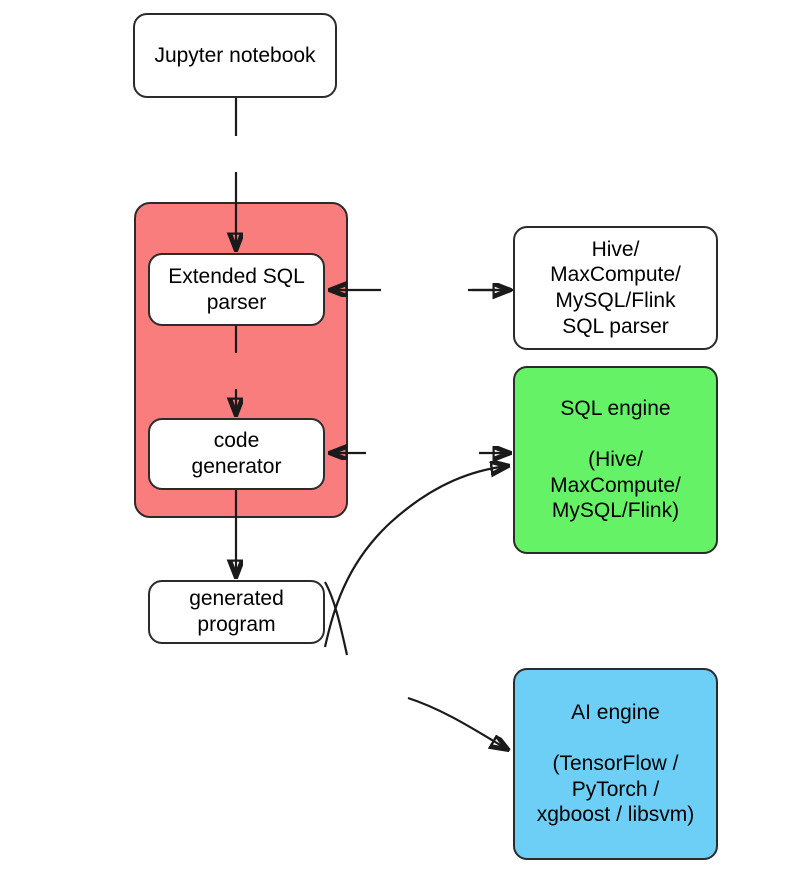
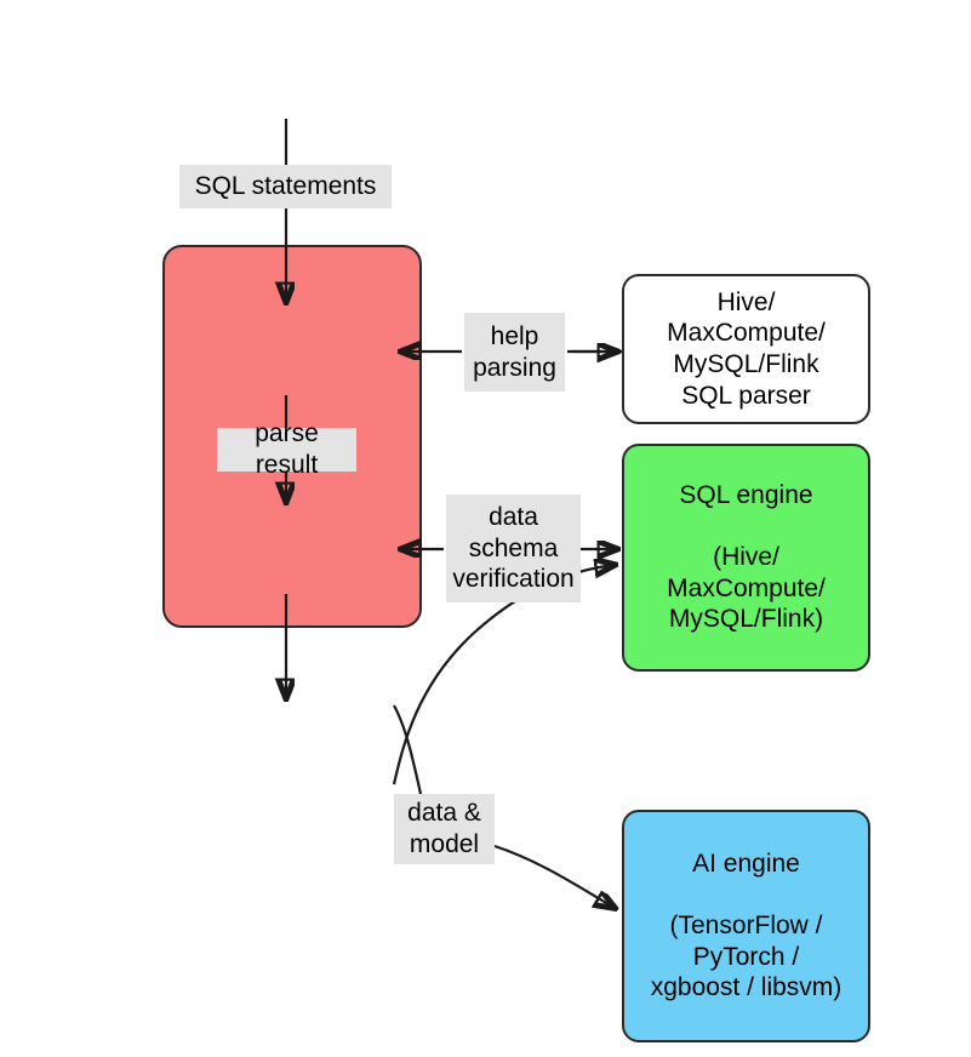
- Jupyter notebook
- Extended SQL
- parser
- code
- generator
- generated
- program
  Hive/
  MaxCompute/
  MySQL/Flink
  SQL parser
  SQL engine
  (Hive/
  MaxCompute/
  MySQL/Flink)
  AI engine
  (TensorFlow /
  PyTorch /
  xgboost / libsvm)
+ SQL statements
+ parse result
+ help
+ parsing
+ data
+ schema
+ verification
+ data &
+ model
